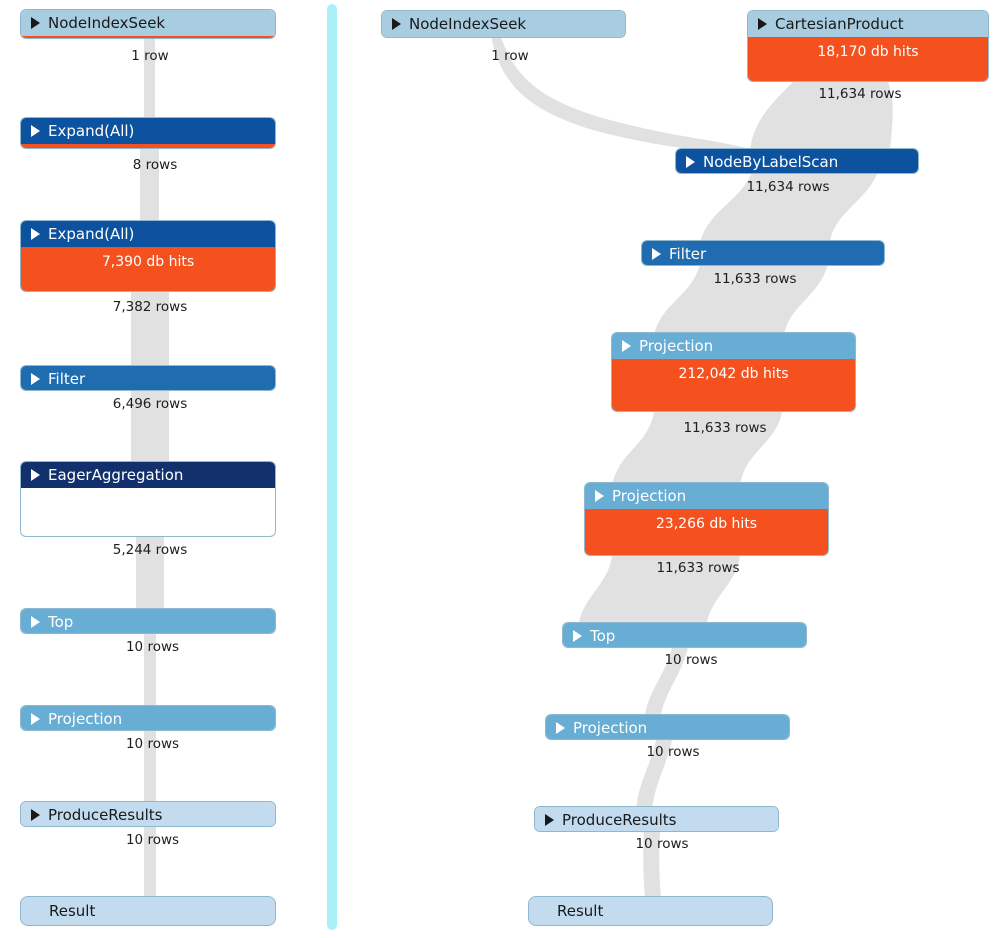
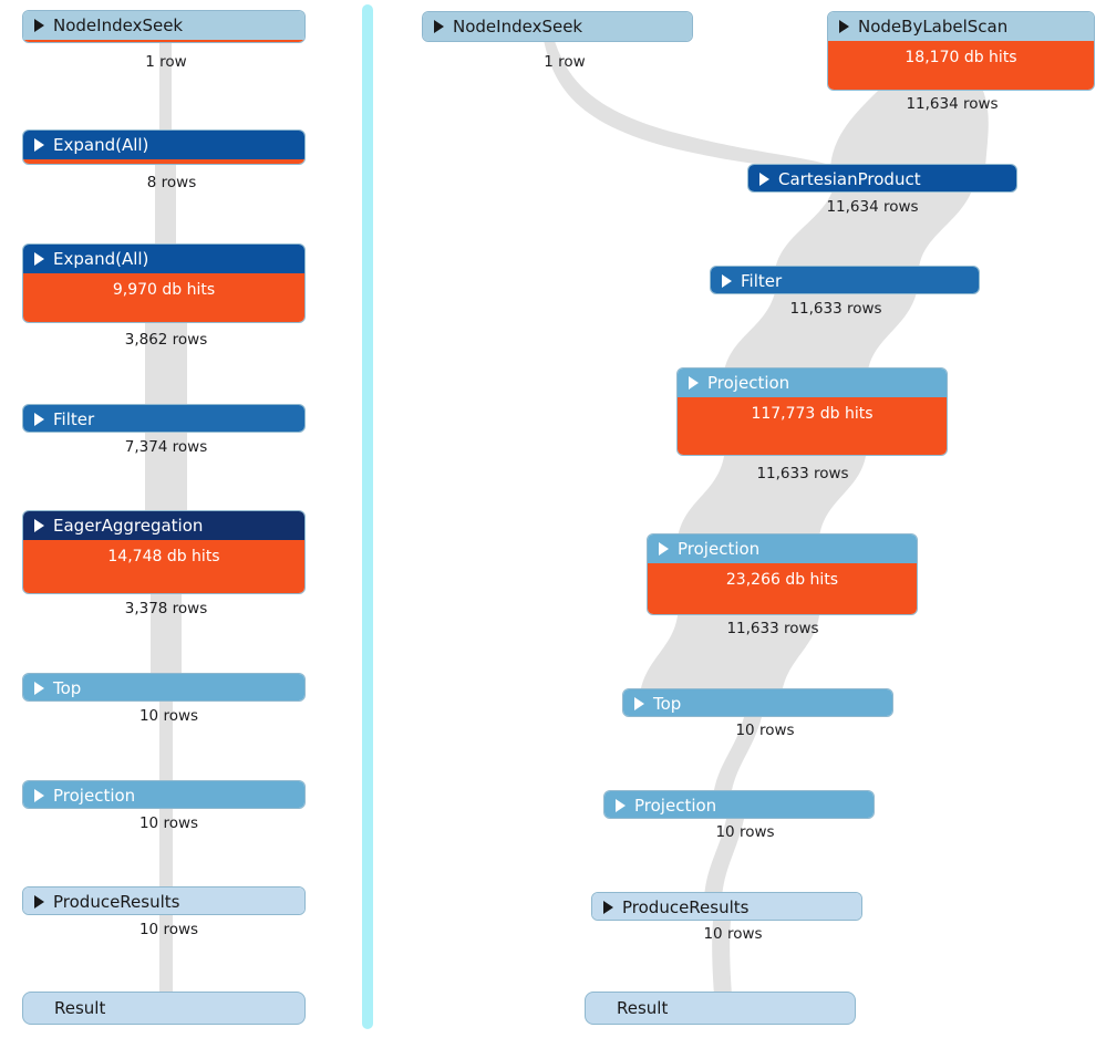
  NodeIndexSeek
  1 row
  Expand(All)
  8 rows
  Expand(All)
- 7,390 db hits
+ 9,970 db hits
- 7,382 rows
+ 3,862 rows
  Filter
- 6,496 rows
+ 7,374 rows
  EagerAggregation
+ 14,748 db hits
- 5,244 rows
+ 3,378 rows
  Top
  10 rows
  Projection
  10 rows
  ProduceResults
  10 rows
  Result
  NodeIndexSeek
  1 row
- CartesianProduct
+ NodeByLabelScan
  18,170 db hits
  11,634 rows
- NodeByLabelScan
+ CartesianProduct
  11,634 rows
  Filter
  11,633 rows
  Projection
- 212,042 db hits
+ 117,773 db hits
  11,633 rows
  Projection
  23,266 db hits
  11,633 rows
  Top
  10 rows
  Projection
  10 rows
  ProduceResults
  10 rows
  Result
